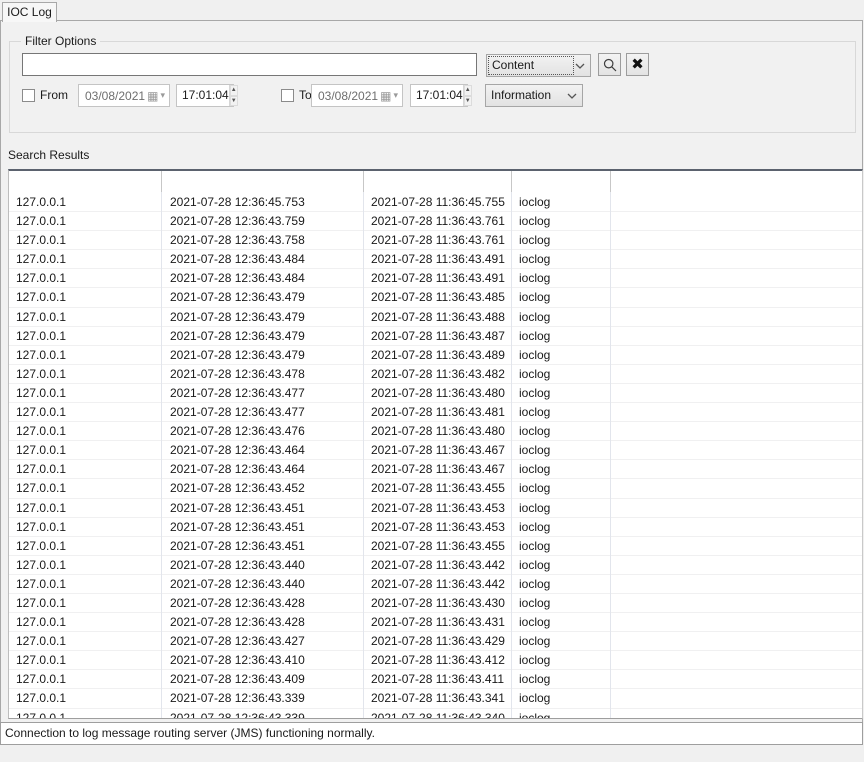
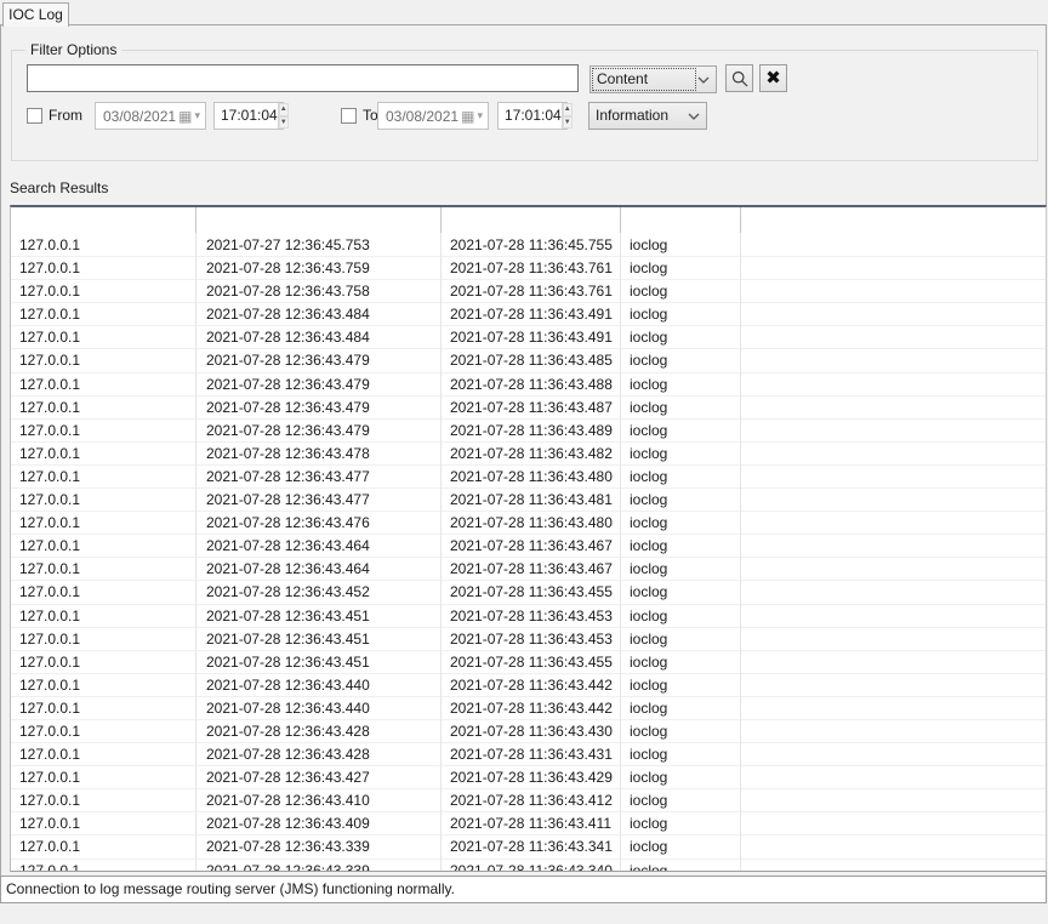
  IOC Log
  Filter Options
  Content
  ✖
  From
  03/08/2021
  ▦
  ▾
  17:01:04
  To
  03/08/2021
  ▦
  ▾
  17:01:04
  Information
  Search Results
  127.0.0.1
- 2021-07-28 12:36:45.753
+ 2021-07-27 12:36:45.753
  2021-07-28 11:36:45.755
  ioclog
  127.0.0.1
  2021-07-28 12:36:43.759
  2021-07-28 11:36:43.761
  ioclog
  127.0.0.1
  2021-07-28 12:36:43.758
  2021-07-28 11:36:43.761
  ioclog
  127.0.0.1
  2021-07-28 12:36:43.484
  2021-07-28 11:36:43.491
  ioclog
  127.0.0.1
  2021-07-28 12:36:43.484
  2021-07-28 11:36:43.491
  ioclog
  127.0.0.1
  2021-07-28 12:36:43.479
  2021-07-28 11:36:43.485
  ioclog
  127.0.0.1
  2021-07-28 12:36:43.479
  2021-07-28 11:36:43.488
  ioclog
  127.0.0.1
  2021-07-28 12:36:43.479
  2021-07-28 11:36:43.487
  ioclog
  127.0.0.1
  2021-07-28 12:36:43.479
  2021-07-28 11:36:43.489
  ioclog
  127.0.0.1
  2021-07-28 12:36:43.478
  2021-07-28 11:36:43.482
  ioclog
  127.0.0.1
  2021-07-28 12:36:43.477
  2021-07-28 11:36:43.480
  ioclog
  127.0.0.1
  2021-07-28 12:36:43.477
  2021-07-28 11:36:43.481
  ioclog
  127.0.0.1
  2021-07-28 12:36:43.476
  2021-07-28 11:36:43.480
  ioclog
  127.0.0.1
  2021-07-28 12:36:43.464
  2021-07-28 11:36:43.467
  ioclog
  127.0.0.1
  2021-07-28 12:36:43.464
  2021-07-28 11:36:43.467
  ioclog
  127.0.0.1
  2021-07-28 12:36:43.452
  2021-07-28 11:36:43.455
  ioclog
  127.0.0.1
  2021-07-28 12:36:43.451
  2021-07-28 11:36:43.453
  ioclog
  127.0.0.1
  2021-07-28 12:36:43.451
  2021-07-28 11:36:43.453
  ioclog
  127.0.0.1
  2021-07-28 12:36:43.451
  2021-07-28 11:36:43.455
  ioclog
  127.0.0.1
  2021-07-28 12:36:43.440
  2021-07-28 11:36:43.442
  ioclog
  127.0.0.1
  2021-07-28 12:36:43.440
  2021-07-28 11:36:43.442
  ioclog
  127.0.0.1
  2021-07-28 12:36:43.428
  2021-07-28 11:36:43.430
  ioclog
  127.0.0.1
  2021-07-28 12:36:43.428
  2021-07-28 11:36:43.431
  ioclog
  127.0.0.1
  2021-07-28 12:36:43.427
  2021-07-28 11:36:43.429
  ioclog
  127.0.0.1
  2021-07-28 12:36:43.410
  2021-07-28 11:36:43.412
  ioclog
  127.0.0.1
  2021-07-28 12:36:43.409
  2021-07-28 11:36:43.411
  ioclog
  127.0.0.1
  2021-07-28 12:36:43.339
  2021-07-28 11:36:43.341
  ioclog
  127.0.0.1
  2021-07-28 12:36:43.339
  2021-07-28 11:36:43.340
  ioclog
  Connection to log message routing server (JMS) functioning normally.
